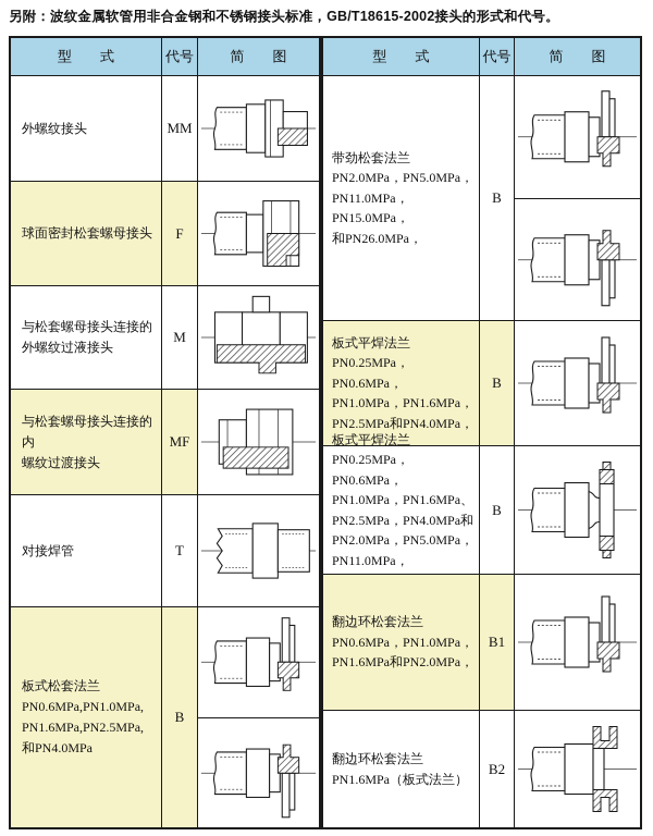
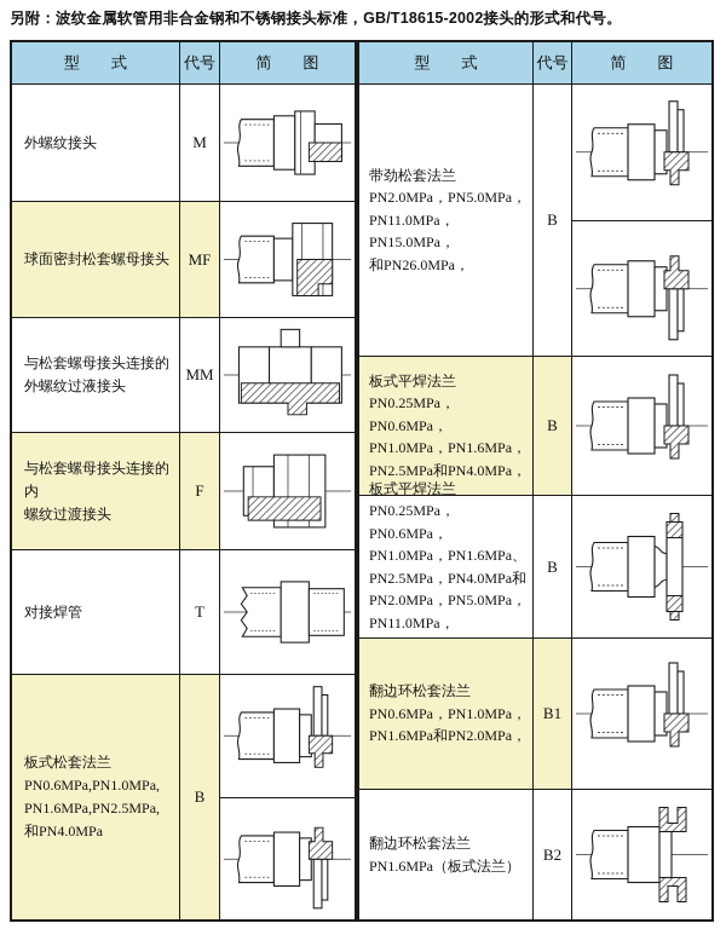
  另附：波纹金属软管用非合金钢和不锈钢接头标准，GB/T18615-2002接头的形式和代号。
  型 式
  代号
  简 图
  外螺纹接头
- MM
+ M
  球面密封松套螺母接头
- F
+ MF
  与松套螺母接头连接的
  外螺纹过液接头
- M
+ MM
  与松套螺母接头连接的内
  螺纹过渡接头
- MF
+ F
  对接焊管
  T
  板式松套法兰
  PN0.6MPa,PN1.0MPa,
  PN1.6MPa,PN2.5MPa,
  和PN4.0MPa
  B
  型 式
  代号
  简 图
  带劲松套法兰
  PN2.0MPa，PN5.0MPa，
  PN11.0MPa，PN15.0MPa，
  和PN26.0MPa，
  B
  板式平焊法兰
  PN0.25MPa，PN0.6MPa，
  PN1.0MPa，PN1.6MPa，
  PN2.5MPa和PN4.0MPa，
  B
  板式平焊法兰
  PN0.25MPa，PN0.6MPa，
  PN1.0MPa，PN1.6MPa、
  PN2.5MPa，PN4.0MPa和
  PN2.0MPa，PN5.0MPa，
  B
  翻边环松套法兰
  PN0.6MPa，PN1.0MPa，
  PN1.6MPa和PN2.0MPa，
  B1
  翻边环松套法兰
  PN1.6MPa（板式法兰）
  B2
